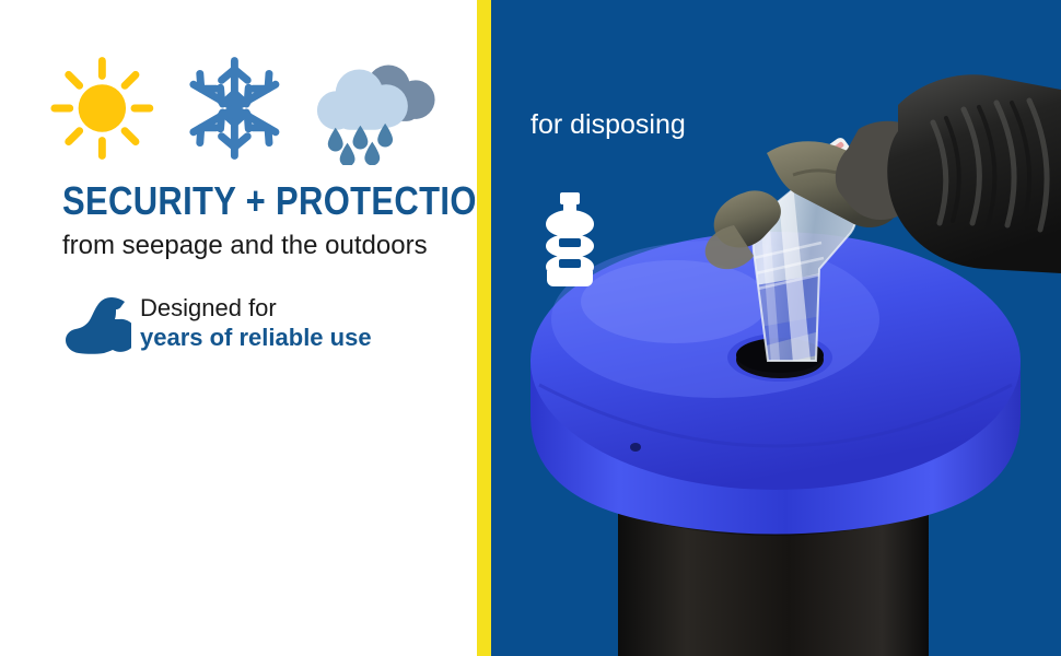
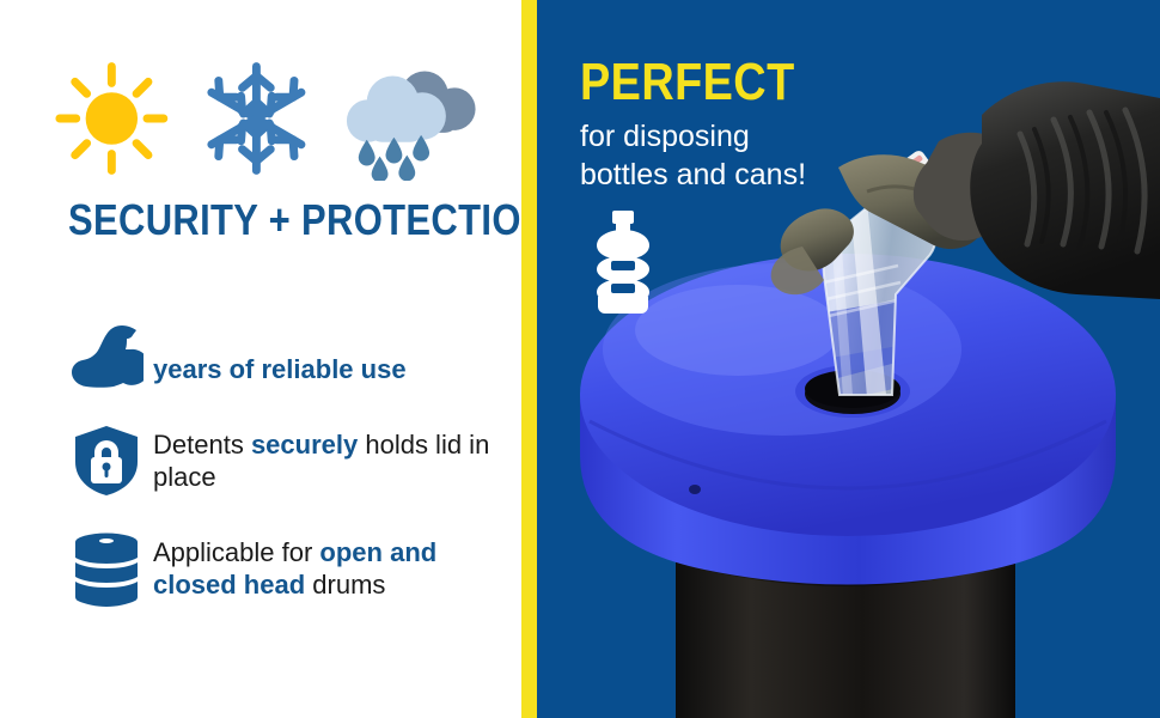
  SECURITY + PROTECTIO
- from seepage and the outdoors
- Designed for
  years of reliable use
+ Detents securely holds lid in place
+ Applicable for open and closed head drums
+ PERFECT
  for disposing
+ bottles and cans!
